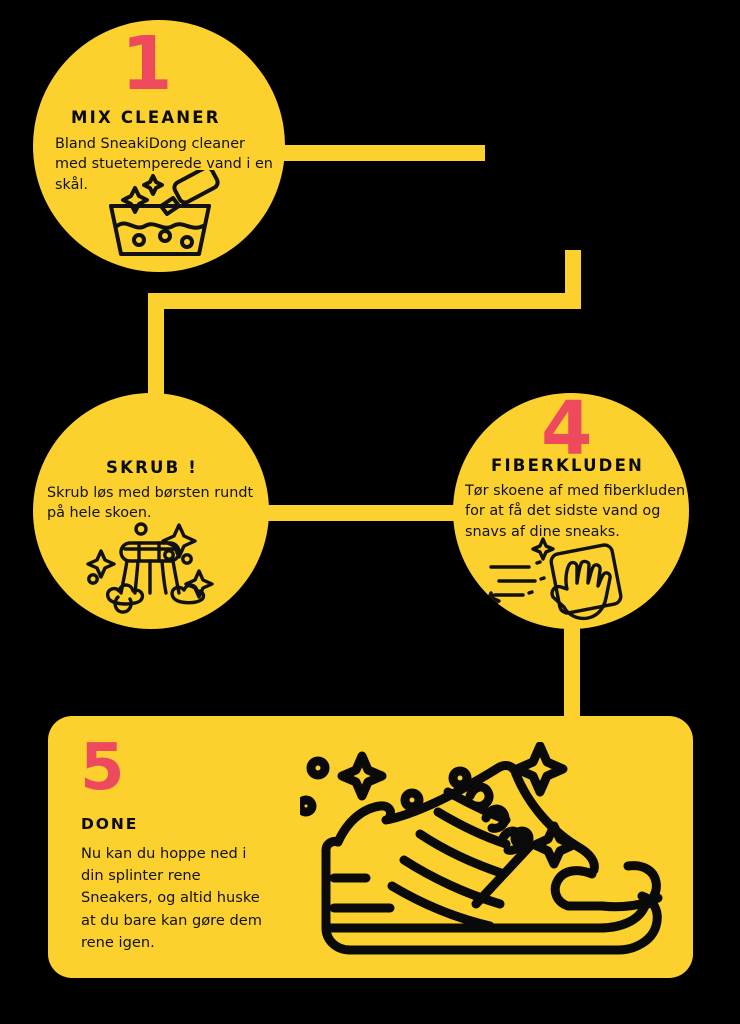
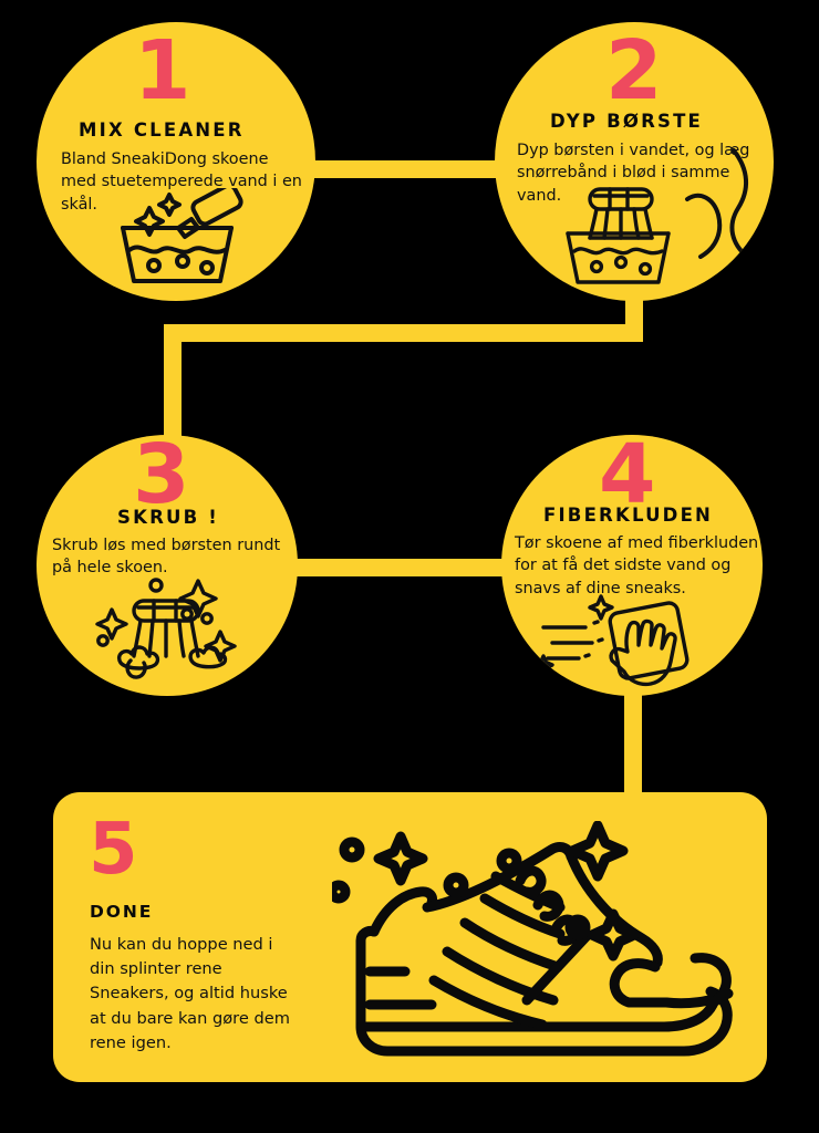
  1
  MIX CLEANER
- Bland SneakiDong cleaner med stuetemperede vand i en skål.
+ Bland SneakiDong skoene med stuetemperede vand i en skål.
+ 2
+ DYP BØRSTE
+ Dyp børsten i vandet, og læg snørrebånd i blød i samme vand.
+ 3
  SKRUB !
  Skrub løs med børsten rundt på hele skoen.
  4
  FIBERKLUDEN
  Tør skoene af med fiberkluden for at få det sidste vand og snavs af dine sneaks.
  5
  DONE
  Nu kan du hoppe ned i din splinter rene Sneakers, og altid huske at du bare kan gøre dem rene igen.
